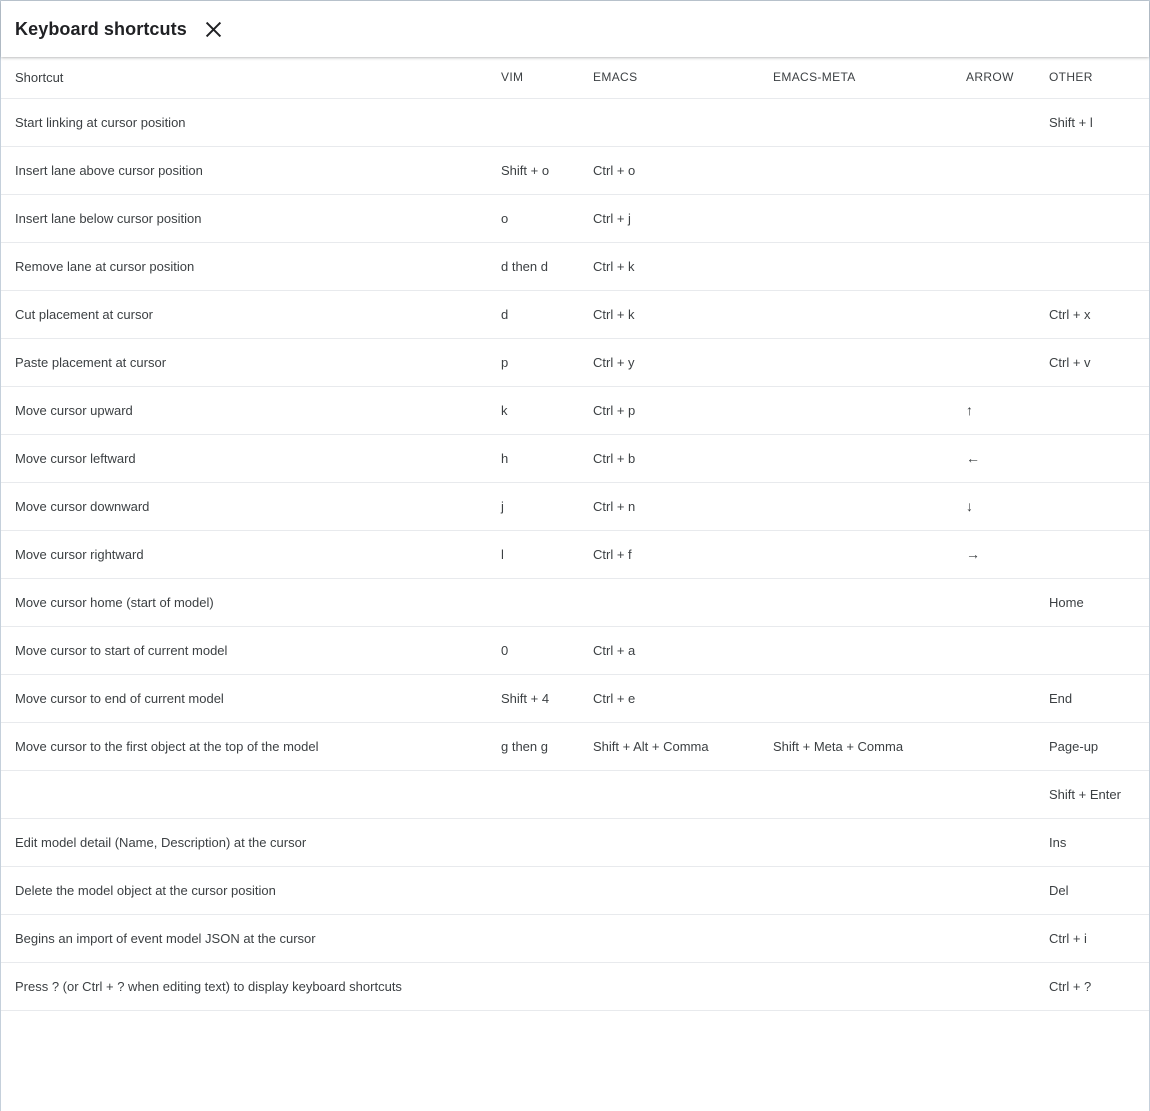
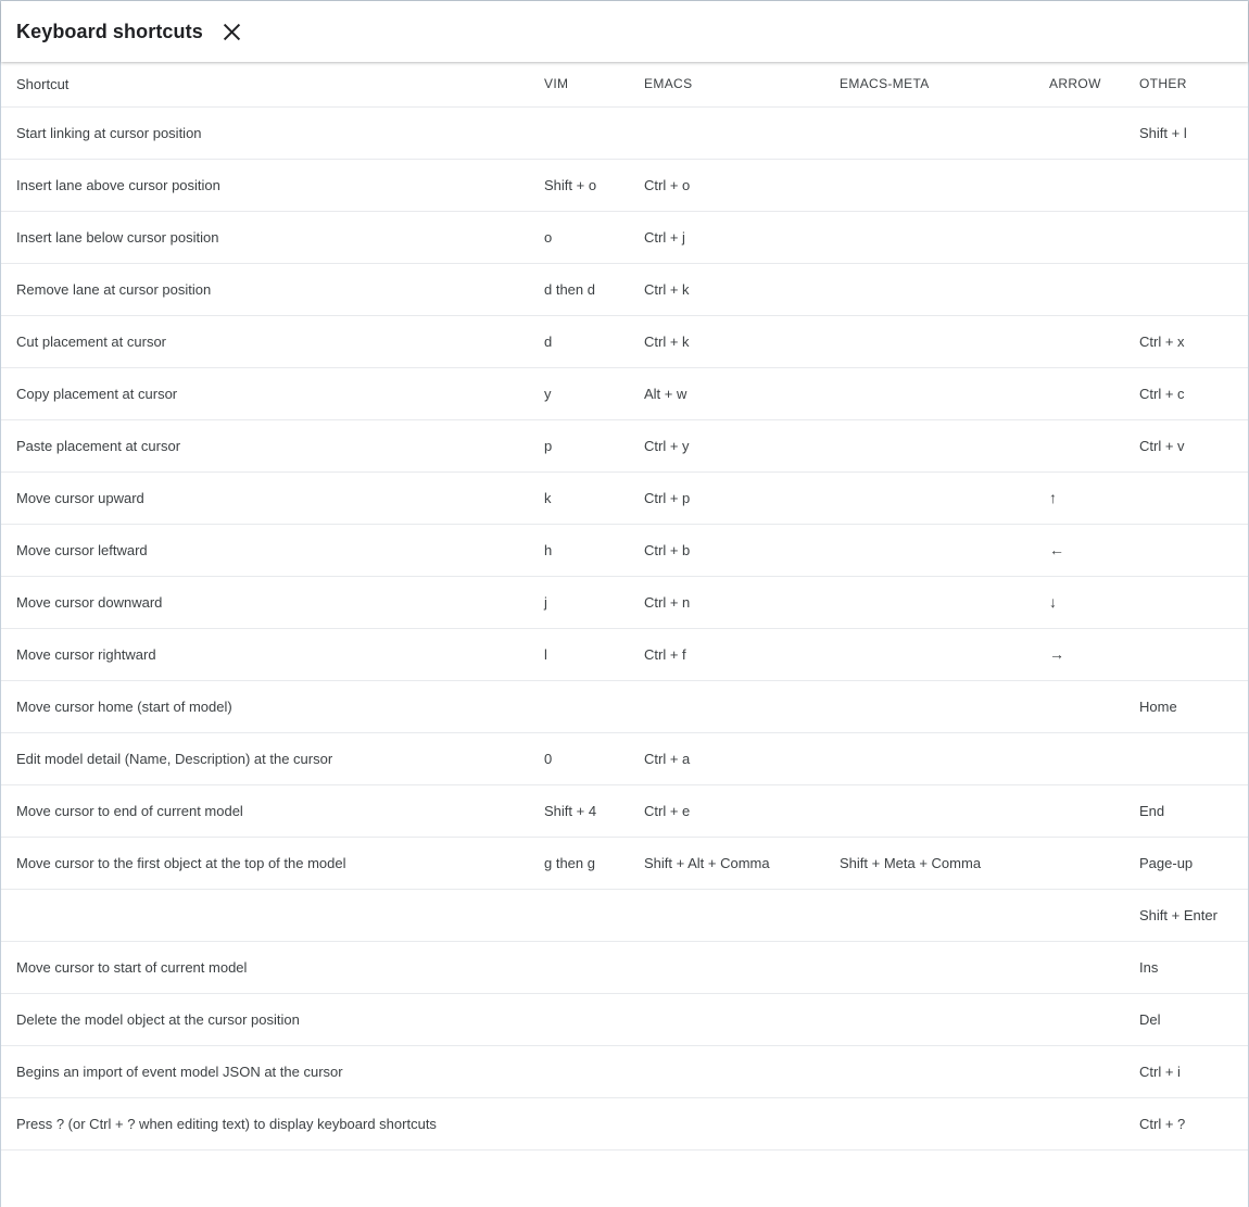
  Keyboard shortcuts
  Shortcut	VIM	EMACS	EMACS-META	ARROW	OTHER
  Start linking at cursor position					Shift + l
  Insert lane above cursor position	Shift + o	Ctrl + o
  Insert lane below cursor position	o	Ctrl + j
  Remove lane at cursor position	d then d	Ctrl + k
  Cut placement at cursor	d	Ctrl + k			Ctrl + x
+ Copy placement at cursor	y	Alt + w			Ctrl + c
  Paste placement at cursor	p	Ctrl + y			Ctrl + v
  Move cursor upward	k	Ctrl + p		↑
  Move cursor leftward	h	Ctrl + b		←
  Move cursor downward	j	Ctrl + n		↓
  Move cursor rightward	l	Ctrl + f		→
  Move cursor home (start of model)					Home
- Move cursor to start of current model	0	Ctrl + a
+ Edit model detail (Name, Description) at the cursor	0	Ctrl + a
  Move cursor to end of current model	Shift + 4	Ctrl + e			End
  Move cursor to the first object at the top of the model	g then g	Shift + Alt + Comma	Shift + Meta + Comma		Page-up
  					Shift + Enter
- Edit model detail (Name, Description) at the cursor					Ins
+ Move cursor to start of current model					Ins
  Delete the model object at the cursor position					Del
  Begins an import of event model JSON at the cursor					Ctrl + i
  Press ? (or Ctrl + ? when editing text) to display keyboard shortcuts					Ctrl + ?
